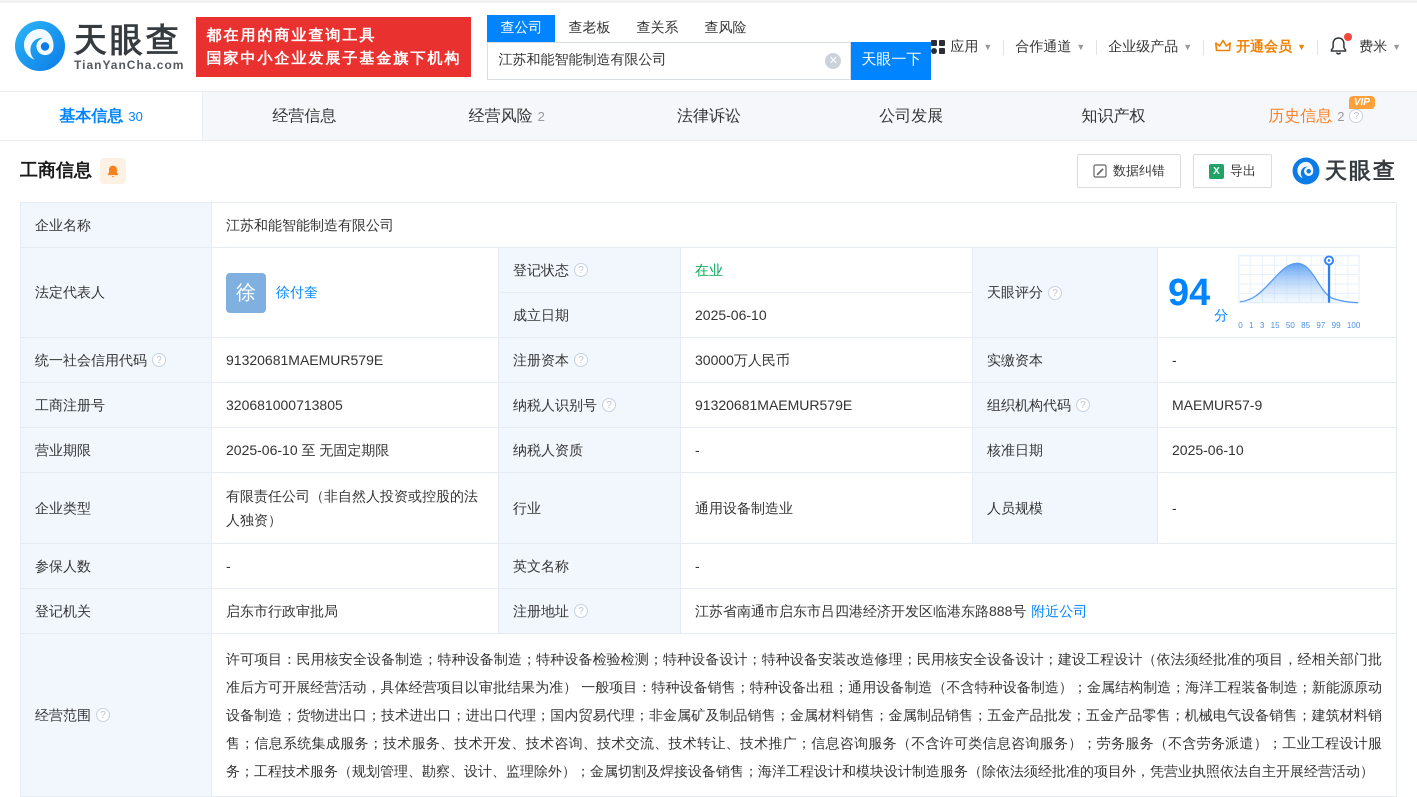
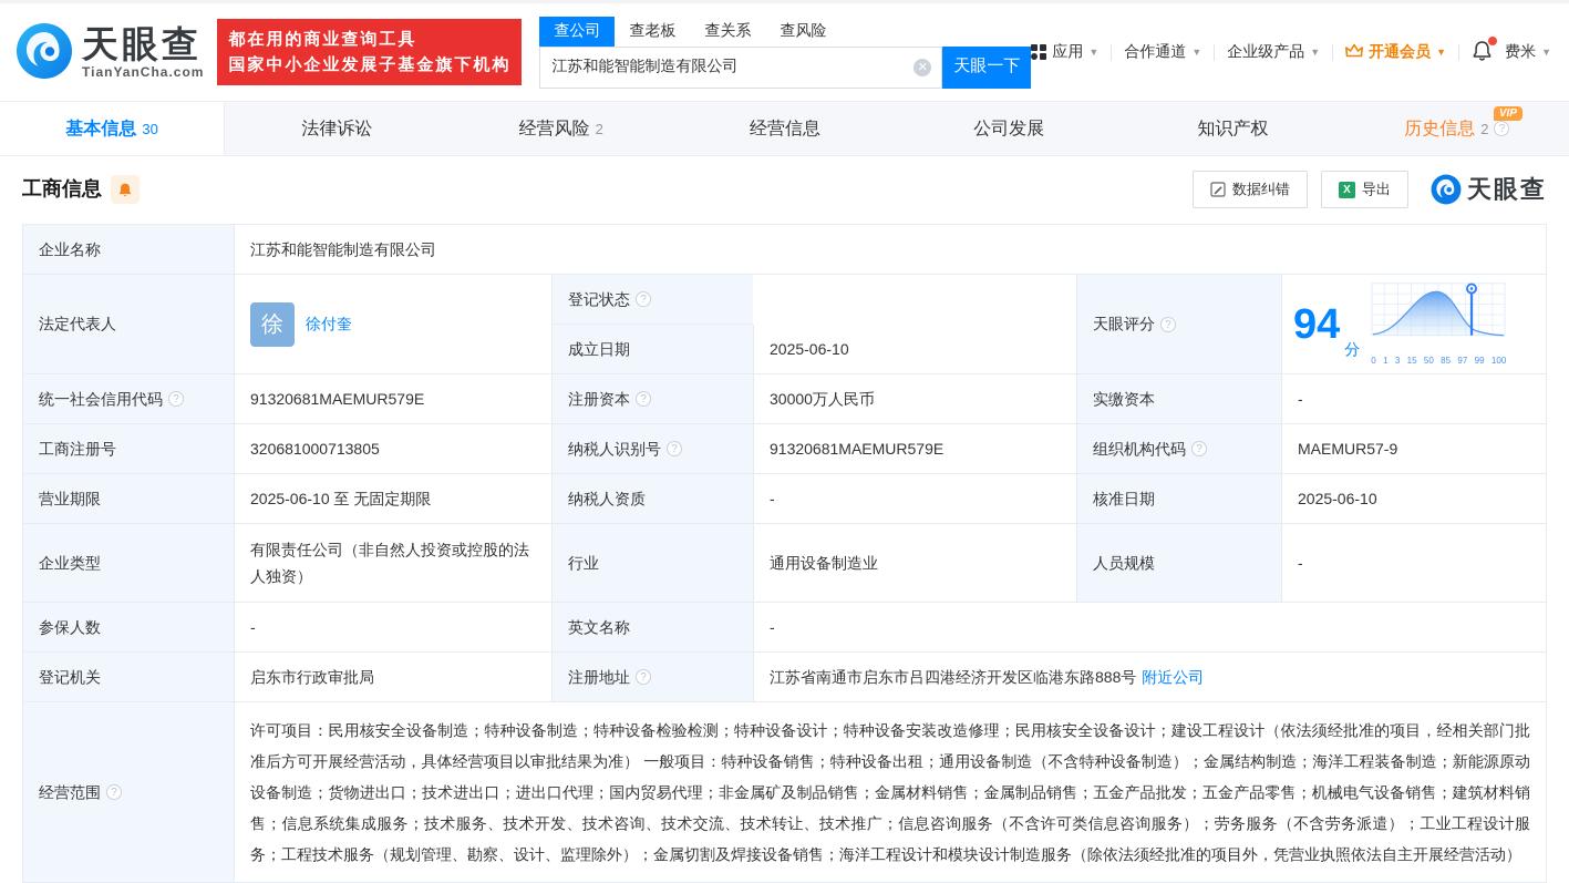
  天眼查
  TianYanCha.com
  都在用的商业查询工具
  国家中小企业发展子基金旗下机构
  查公司
  查老板
  查关系
  查风险
  江苏和能智能制造有限公司
  ✕
  天眼一下
  应用
  ▼
  合作通道
  ▼
  企业级产品
  ▼
  开通会员
  ▼
  费米
  ▼
  基本信息
  30
- 经营信息
+ 法律诉讼
  经营风险
  2
- 法律诉讼
+ 经营信息
  公司发展
  知识产权
  VIP
  历史信息
  2
  ?
  工商信息
  数据纠错
  X
  导出
  天眼查
  企业名称
  江苏和能智能制造有限公司
  法定代表人
  徐
  徐付奎
  登记状态
  ?
- 在业
  成立日期
  2025-06-10
  天眼评分
  ?
  94
  分
  0
  1
  3
  15
  50
  85
  97
  99
  100
  统一社会信用代码
  ?
  91320681MAEMUR579E
  注册资本
  ?
  30000万人民币
  实缴资本
  -
  工商注册号
  320681000713805
  纳税人识别号
  ?
  91320681MAEMUR579E
  组织机构代码
  ?
  MAEMUR57-9
  营业期限
  2025-06-10 至 无固定期限
  纳税人资质
  -
  核准日期
  2025-06-10
  企业类型
  有限责任公司（非自然人投资或控股的法人独资）
  行业
  通用设备制造业
  人员规模
  -
  参保人数
  -
  英文名称
  -
  登记机关
  启东市行政审批局
  注册地址
  ?
  江苏省南通市启东市吕四港经济开发区临港东路888号
  附近公司
  经营范围
  ?
  许可项目：民用核安全设备制造；特种设备制造；特种设备检验检测；特种设备设计；特种设备安装改造修理；民用核安全设备设计；建设工程设计（依法须经批准的项目，经相关部门批准后方可开展经营活动，具体经营项目以审批结果为准） 一般项目：特种设备销售；特种设备出租；通用设备制造（不含特种设备制造）；金属结构制造；海洋工程装备制造；新能源原动设备制造；货物进出口；技术进出口；进出口代理；国内贸易代理；非金属矿及制品销售；金属材料销售；金属制品销售；五金产品批发；五金产品零售；机械电气设备销售；建筑材料销售；信息系统集成服务；技术服务、技术开发、技术咨询、技术交流、技术转让、技术推广；信息咨询服务（不含许可类信息咨询服务）；劳务服务（不含劳务派遣）；工业工程设计服务；工程技术服务（规划管理、勘察、设计、监理除外）；金属切割及焊接设备销售；海洋工程设计和模块设计制造服务（除依法须经批准的项目外，凭营业执照依法自主开展经营活动）
